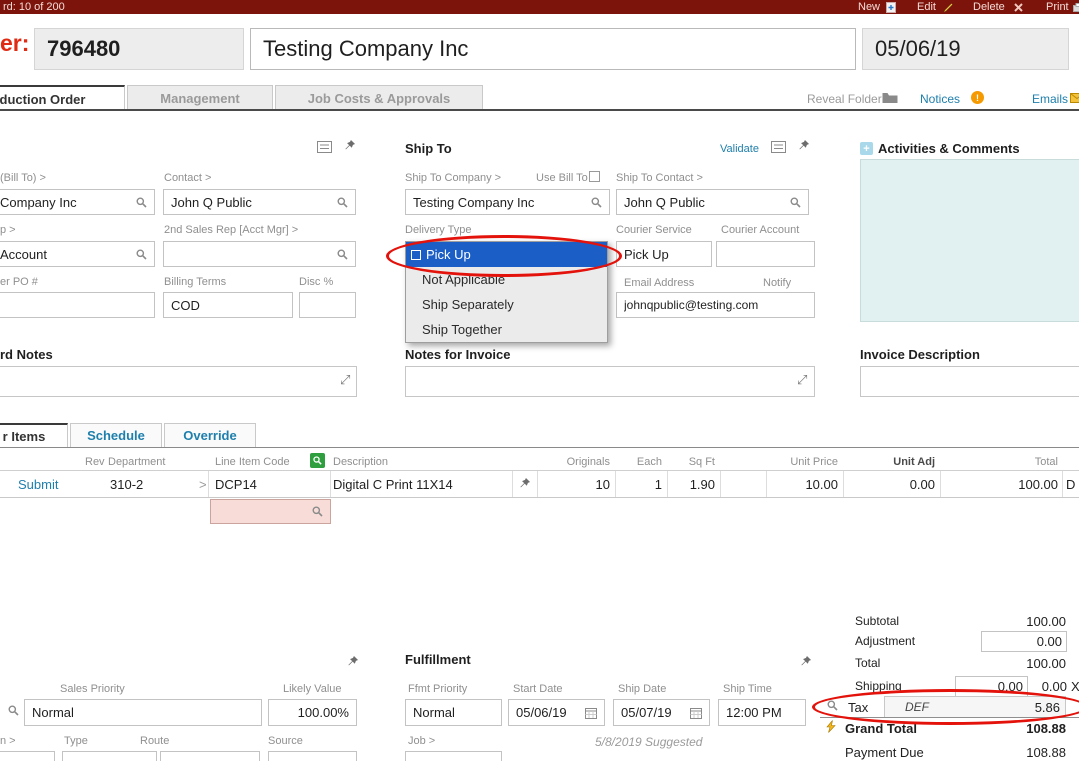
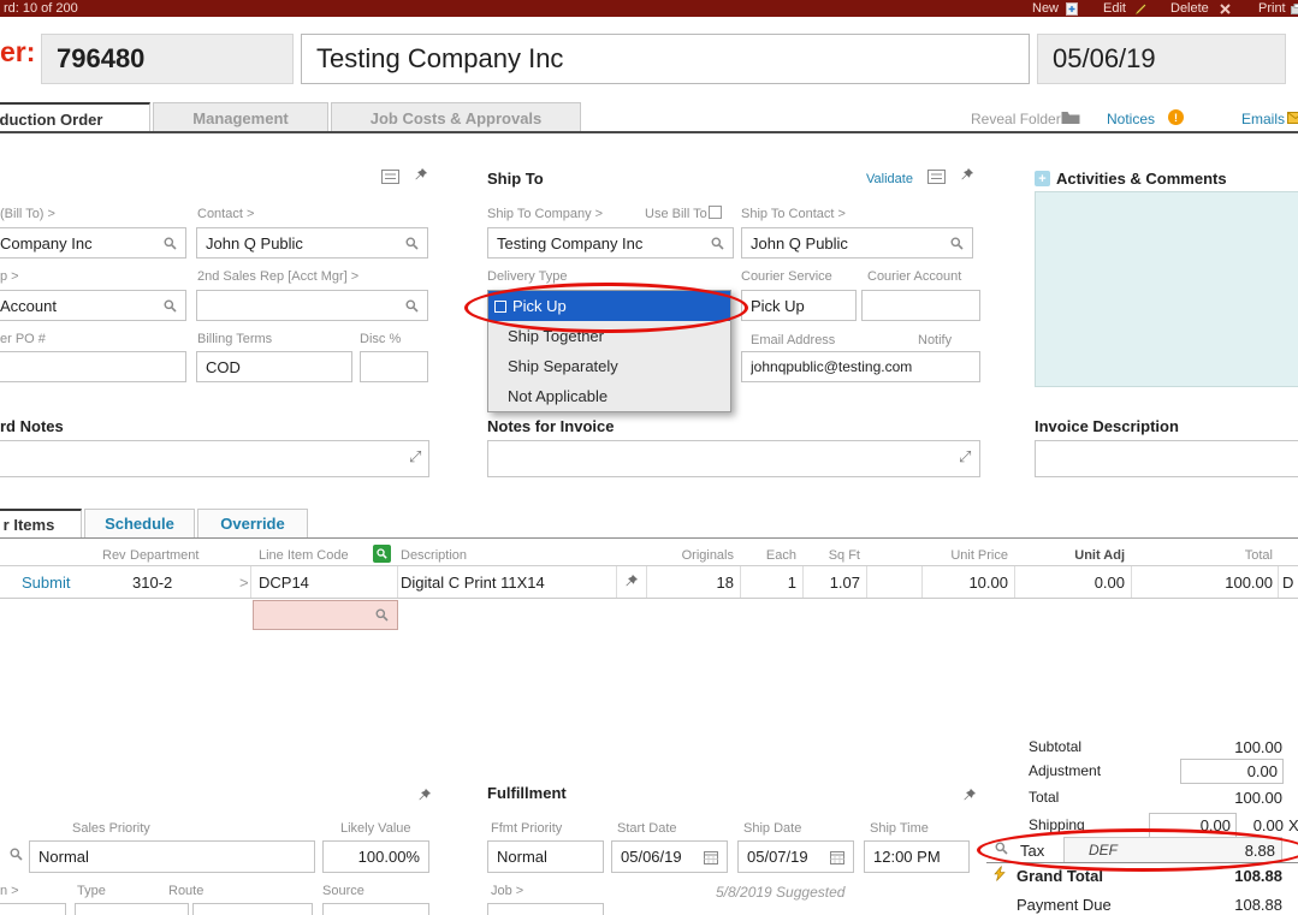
  rd: 10 of 200
  New
  Edit
  Delete
  Print
  er:
  796480
  Testing Company Inc
  05/06/19
  duction Order
  Management
  Job Costs & Approvals
  Reveal Folder
  Notices
  !
  Emails
  (Bill To) >
  Contact >
  Company Inc
  John Q Public
  p >
  2nd Sales Rep [Acct Mgr] >
  Account
  er PO #
  Billing Terms
  Disc %
  COD
  rd Notes
  ⤢
  Ship To
  Validate
  Ship To Company >
  Use Bill To
  Ship To Contact >
  Testing Company Inc
  John Q Public
  Delivery Type
  Courier Service
  Courier Account
  Pick Up
  Email Address
  Notify
  johnqpublic@testing.com
  Notes for Invoice
  ⤢
  Pick Up
- Not Applicable
+ Ship Together
  Ship Separately
- Ship Together
+ Not Applicable
  +
  Activities & Comments
  Invoice Description
  r Items
  Schedule
  Override
  Rev
  Department
  Line Item Code
  Description
  Originals
  Each
  Sq Ft
  Unit Price
  Unit Adj
  Total
  Submit
  310-2
  >
  DCP14
  Digital C Print 11X14
- 10
+ 18
  1
- 1.90
+ 1.07
  10.00
  0.00
  100.00
  D
  Subtotal
  100.00
  Adjustment
  0.00
  Total
  100.00
  Shipping
  0.00
  0.00
  X
  Tax
  DEF
- 5.86
+ 8.88
  Grand Total
  108.88
  Payment Due
  108.88
  Sales Priority
  Likely Value
  Normal
  100.00%
  n >
  Type
  Route
  Source
  Fulfillment
  Ffmt Priority
  Start Date
  Ship Date
  Ship Time
  Normal
  05/06/19
  05/07/19
  12:00 PM
  Job >
  5/8/2019 Suggested
